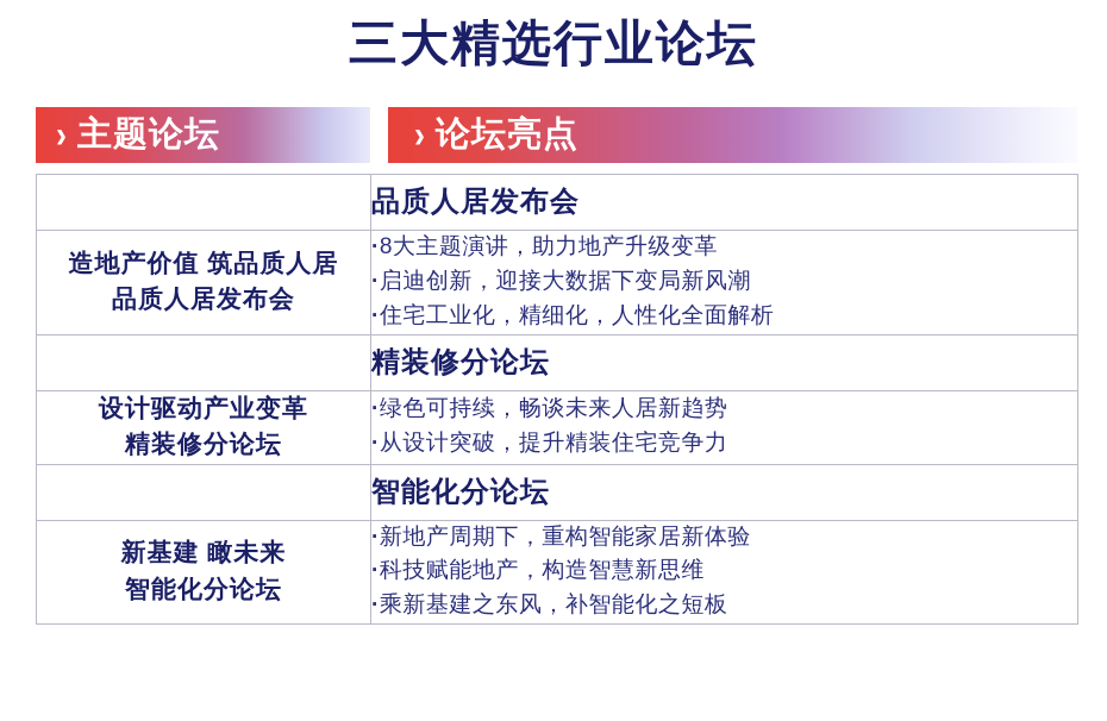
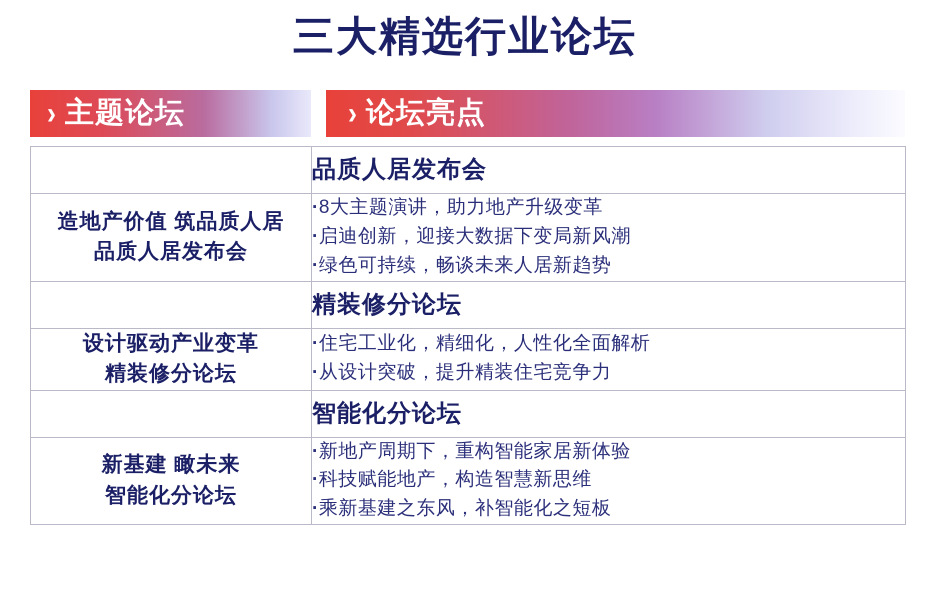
  三大精选行业论坛
  ›
  主题论坛
  ›
  论坛亮点
  	品质人居发布会
- 造地产价值 筑品质人居 品质人居发布会	·8大主题演讲，助力地产升级变革 ·启迪创新，迎接大数据下变局新风潮 ·住宅工业化，精细化，人性化全面解析
+ 造地产价值 筑品质人居 品质人居发布会	·8大主题演讲，助力地产升级变革 ·启迪创新，迎接大数据下变局新风潮 ·绿色可持续，畅谈未来人居新趋势
  	精装修分论坛
- 设计驱动产业变革 精装修分论坛	·绿色可持续，畅谈未来人居新趋势 ·从设计突破，提升精装住宅竞争力
+ 设计驱动产业变革 精装修分论坛	·住宅工业化，精细化，人性化全面解析 ·从设计突破，提升精装住宅竞争力
  	智能化分论坛
  新基建 瞰未来 智能化分论坛	·新地产周期下，重构智能家居新体验 ·科技赋能地产，构造智慧新思维 ·乘新基建之东风，补智能化之短板
